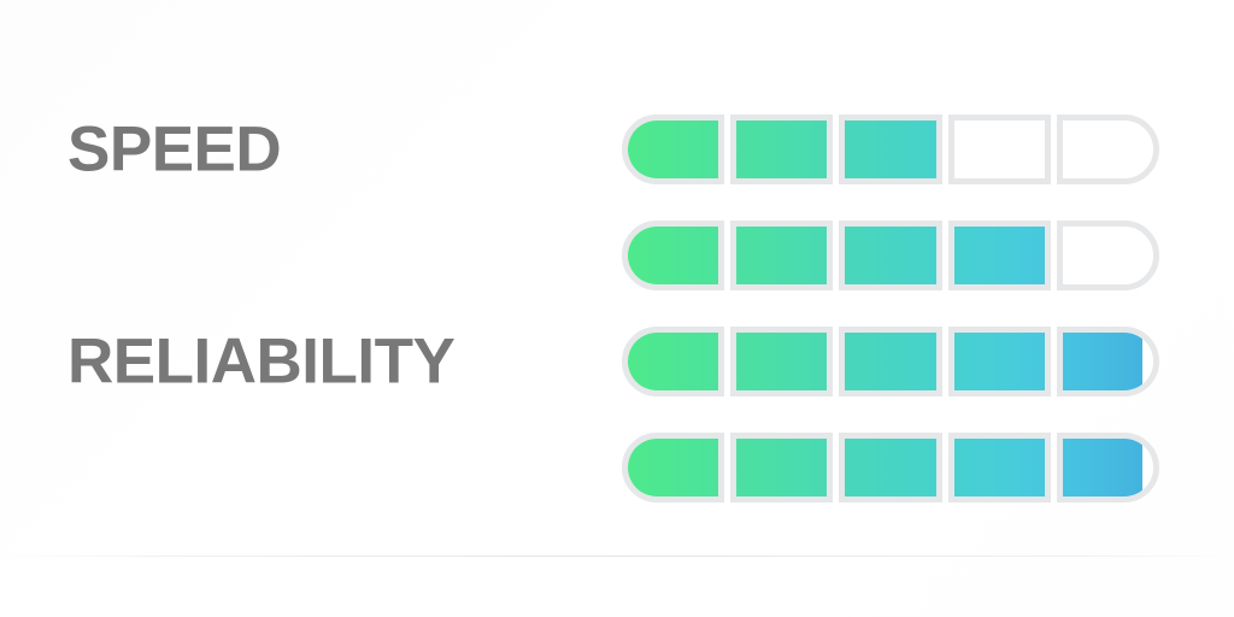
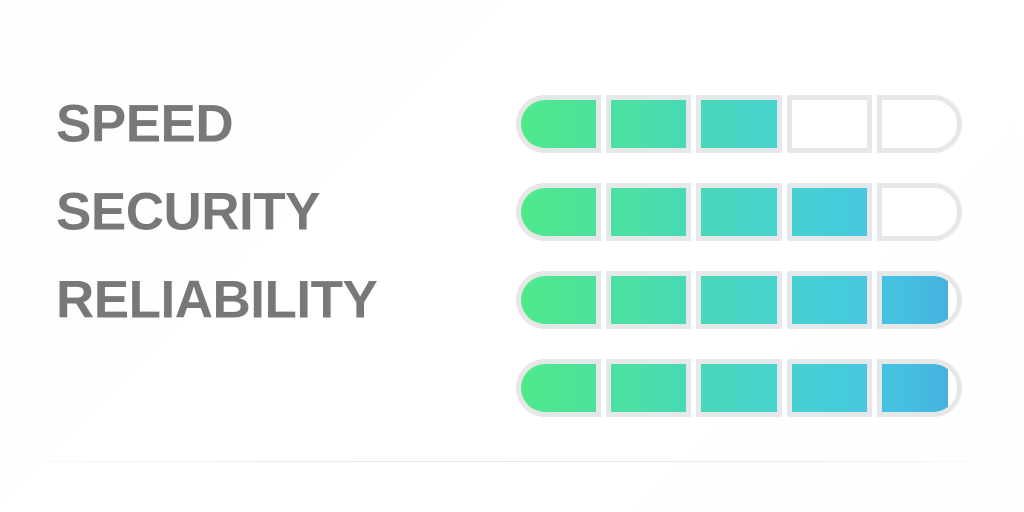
  SPEED
+ SECURITY
  RELIABILITY
